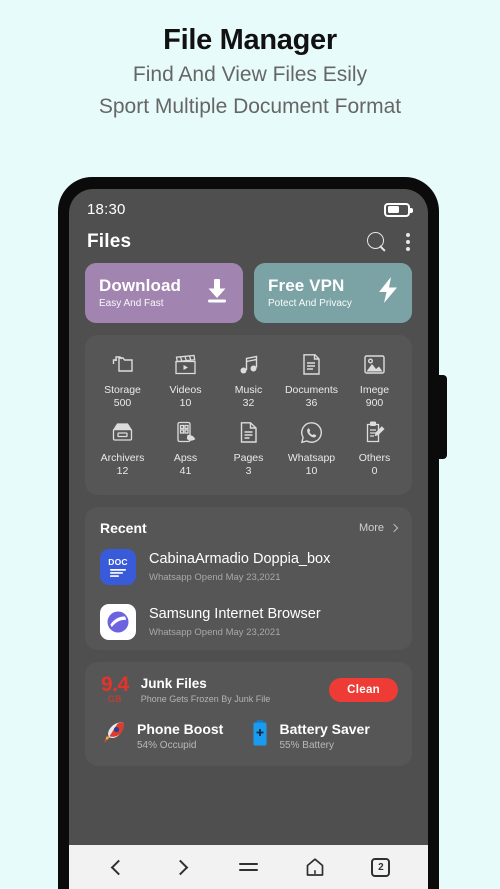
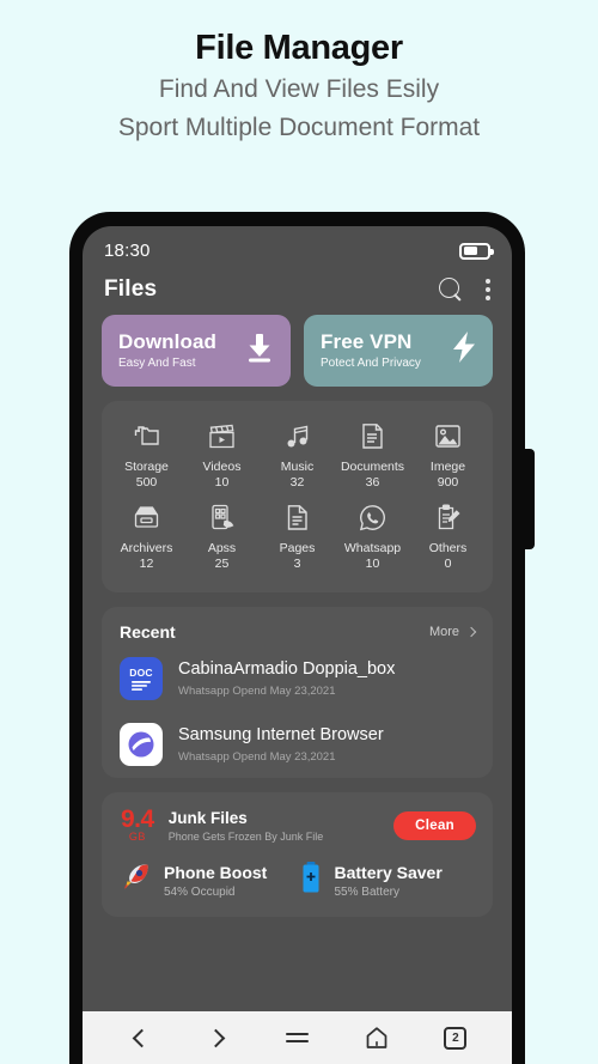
  File Manager
  Find And View Files Esily
  Sport Multiple Document Format
  18:30
  Files
  Download
  Easy And Fast
  Free VPN
  Potect And Privacy
  Storage
  500
  Videos
  10
  Music
  32
  Documents
  36
  Imege
  900
  Archivers
  12
  Apss
- 41
+ 25
  Pages
  3
  Whatsapp
  10
  Others
  0
  Recent
  More
  DOC
  CabinaArmadio Doppia_box
  Whatsapp Opend May 23,2021
  Samsung Internet Browser
  Whatsapp Opend May 23,2021
  9.4
  GB
  Junk Files
  Phone Gets Frozen By Junk File
  Clean
  Phone Boost
  54% Occupid
  Battery Saver
  55% Battery
  2
